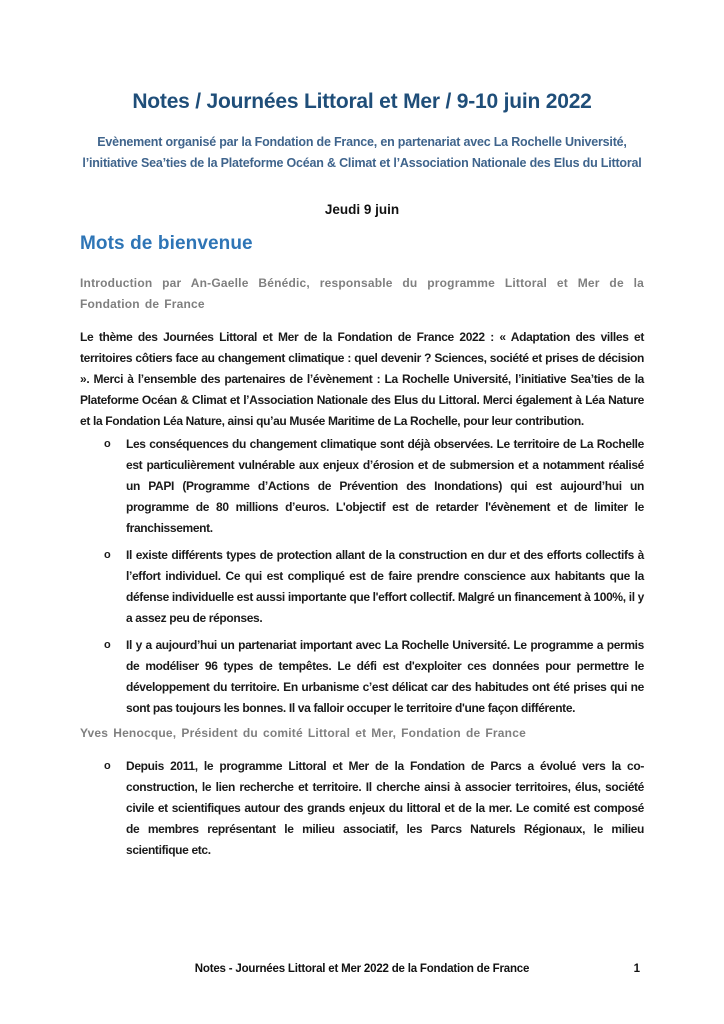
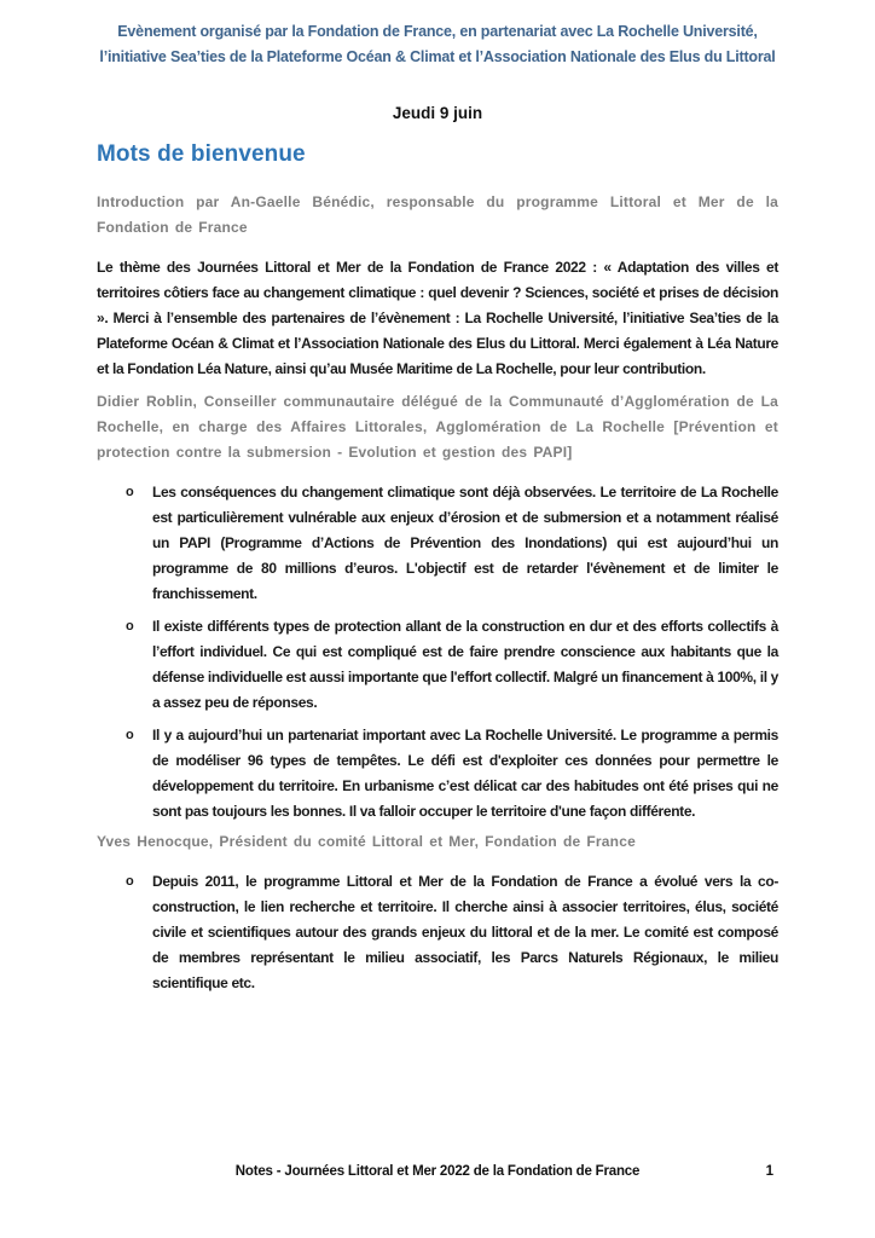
- Notes / Journées Littoral et Mer / 9-10 juin 2022
  Evènement organisé par la Fondation de France, en partenariat avec La Rochelle Université,
  l’initiative Sea’ties de la Plateforme Océan & Climat et l’Association Nationale des Elus du Littoral
  Jeudi 9 juin
  Mots de bienvenue
  Introduction par An-Gaelle Bénédic, responsable du programme Littoral et Mer de la Fondation de France
  Le thème des Journées Littoral et Mer de la Fondation de France 2022 : « Adaptation des villes et territoires côtiers face au changement climatique : quel devenir ? Sciences, société et prises de décision ». Merci à l’ensemble des partenaires de l’évènement : La Rochelle Université, l’initiative Sea’ties de la Plateforme Océan & Climat et l’Association Nationale des Elus du Littoral. Merci également à Léa Nature et la Fondation Léa Nature, ainsi qu’au Musée Maritime de La Rochelle, pour leur contribution.
+ Didier Roblin, Conseiller communautaire délégué de la Communauté d’Agglomération de La Rochelle, en charge des Affaires Littorales, Agglomération de La Rochelle [Prévention et protection contre la submersion - Evolution et gestion des PAPI]
  o
  Les conséquences du changement climatique sont déjà observées. Le territoire de La Rochelle est particulièrement vulnérable aux enjeux d’érosion et de submersion et a notamment réalisé un PAPI (Programme d’Actions de Prévention des Inondations) qui est aujourd’hui un programme de 80 millions d’euros. L'objectif est de retarder l'évènement et de limiter le franchissement.
  o
  Il existe différents types de protection allant de la construction en dur et des efforts collectifs à l’effort individuel. Ce qui est compliqué est de faire prendre conscience aux habitants que la défense individuelle est aussi importante que l'effort collectif. Malgré un financement à 100%, il y a assez peu de réponses.
  o
  Il y a aujourd’hui un partenariat important avec La Rochelle Université. Le programme a permis de modéliser 96 types de tempêtes. Le défi est d'exploiter ces données pour permettre le développement du territoire. En urbanisme c’est délicat car des habitudes ont été prises qui ne sont pas toujours les bonnes. Il va falloir occuper le territoire d'une façon différente.
  Yves Henocque, Président du comité Littoral et Mer, Fondation de France
  o
- Depuis 2011, le programme Littoral et Mer de la Fondation de Parcs a évolué vers la co-construction, le lien recherche et territoire. Il cherche ainsi à associer territoires, élus, société civile et scientifiques autour des grands enjeux du littoral et de la mer. Le comité est composé de membres représentant le milieu associatif, les Parcs Naturels Régionaux, le milieu scientifique etc.
+ Depuis 2011, le programme Littoral et Mer de la Fondation de France a évolué vers la co-construction, le lien recherche et territoire. Il cherche ainsi à associer territoires, élus, société civile et scientifiques autour des grands enjeux du littoral et de la mer. Le comité est composé de membres représentant le milieu associatif, les Parcs Naturels Régionaux, le milieu scientifique etc.
  Notes - Journées Littoral et Mer 2022 de la Fondation de France
  1
